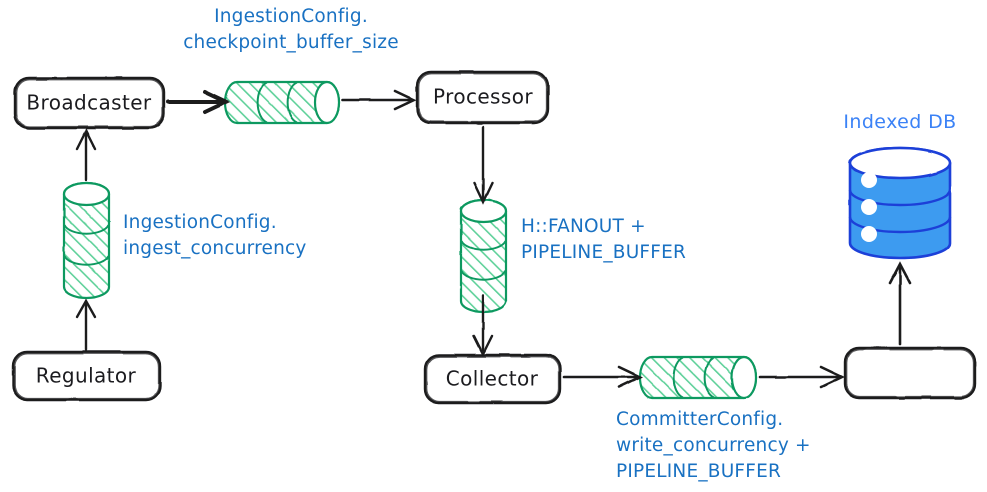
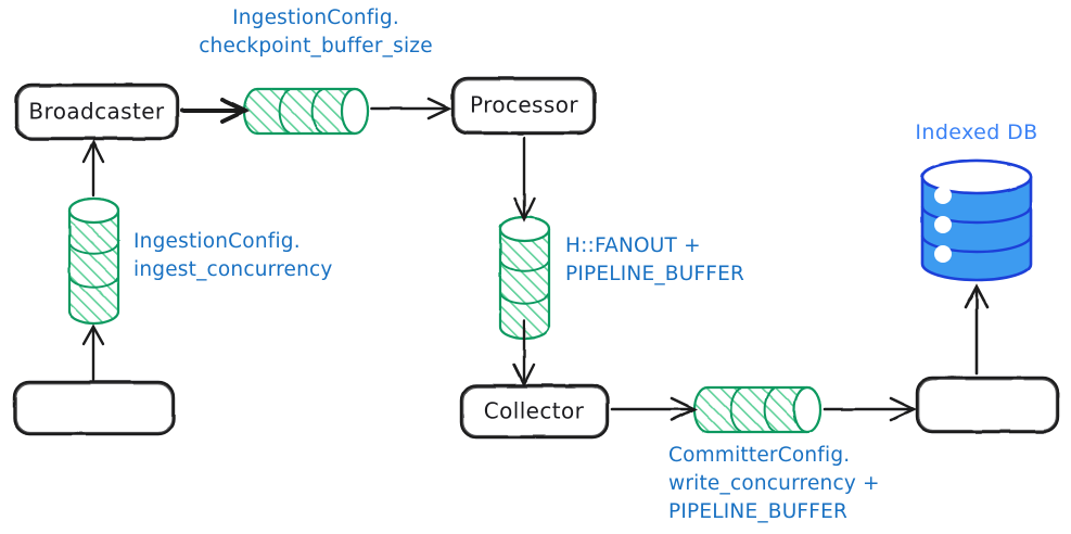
  Broadcaster
  Processor
- Regulator
  Collector
  Indexed DB
  IngestionConfig.
  checkpoint_buffer_size
  IngestionConfig.
  ingest_concurrency
  H::FANOUT +
  PIPELINE_BUFFER
  CommitterConfig.
  write_concurrency +
  PIPELINE_BUFFER
